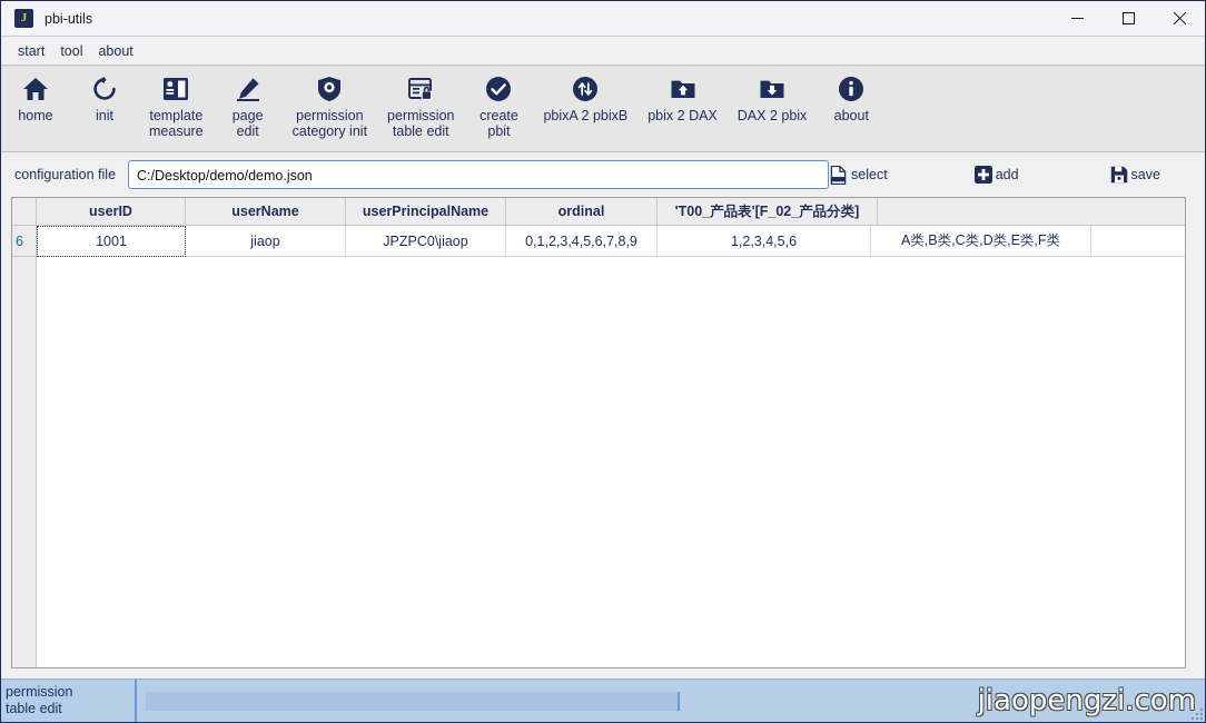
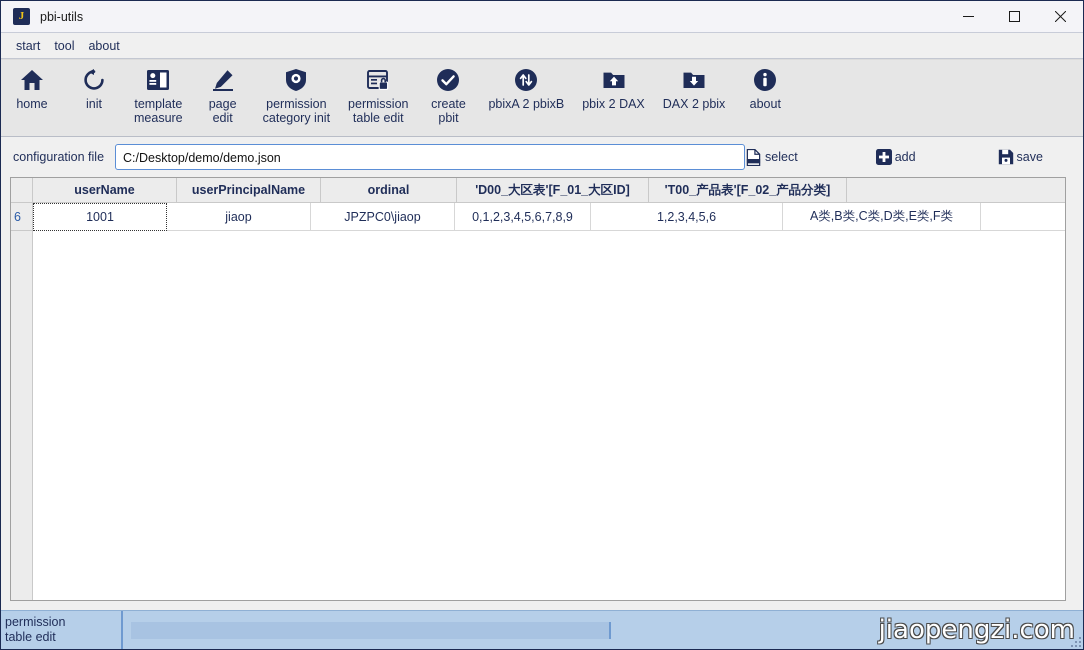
  J
  pbi-utils
  start
  tool
  about
  home
  init
  template
  measure
  page
  edit
  permission
  category init
  permission
  table edit
  create
  pbit
  pbixA 2 pbixB
  pbix 2 DAX
  DAX 2 pbix
  about
  configuration file
  C:/Desktop/demo/demo.json
  select
  add
  save
- userID
  userName
  userPrincipalName
  ordinal
+ 'D00_大区表'[F_01_大区ID]
  'T00_产品表'[F_02_产品分类]
  6
  1001
  jiaop
  JPZPC0\jiaop
  0,1,2,3,4,5,6,7,8,9
  1,2,3,4,5,6
  A类,B类,C类,D类,E类,F类
  permission
  table edit
  jiaopengzi.com
